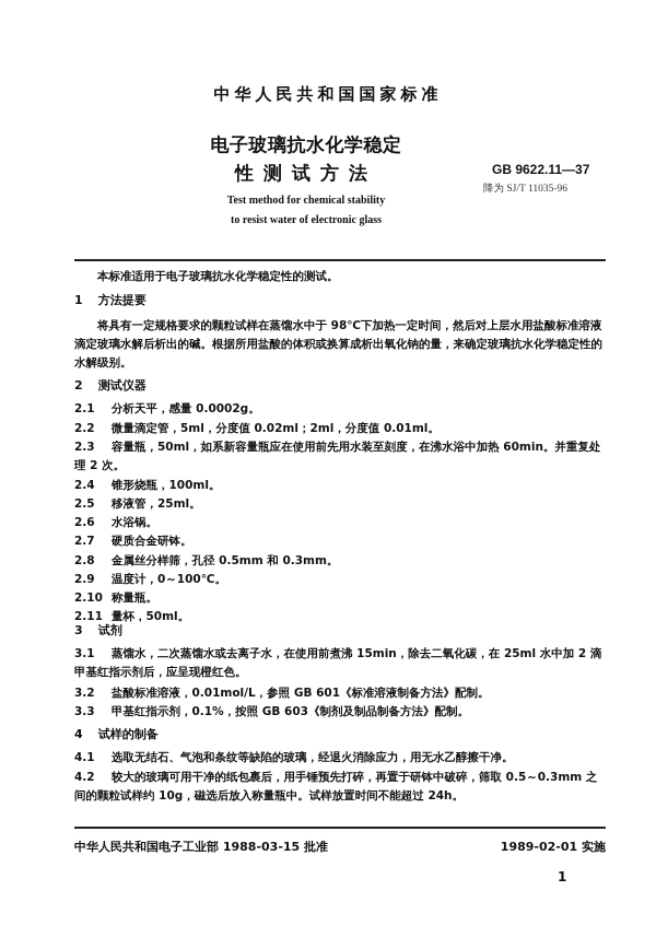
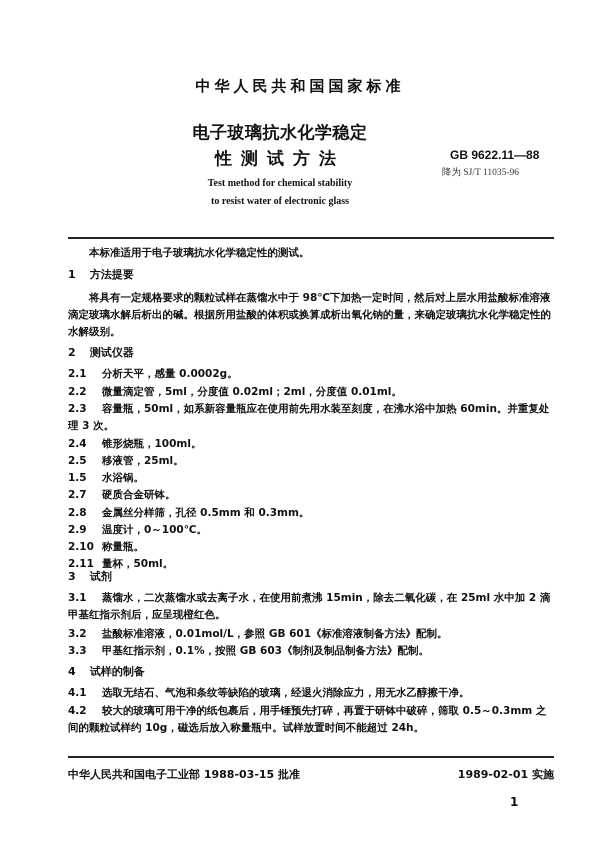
  中华人民共和国国家标准
  电子玻璃抗水化学稳定
  性测试方法
- GB 9622.11—37
+ GB 9622.11—88
  降为 SJ/T 11035-96
  Test method for chemical stability
  to resist water of electronic glass
  本标准适用于电子玻璃抗水化学稳定性的测试。
  1 方法提要
  将具有一定规格要求的颗粒试样在蒸馏水中于 98℃下加热一定时间，然后对上层水用盐酸标准溶液滴定玻璃水解后析出的碱。根据所用盐酸的体积或换算成析出氧化钠的量，来确定玻璃抗水化学稳定性的水解级别。
  2 测试仪器
  2.1 分析天平，感量 0.0002g。
  2.2 微量滴定管，5ml，分度值 0.02ml；2ml，分度值 0.01ml。
- 2.3 容量瓶，50ml，如系新容量瓶应在使用前先用水装至刻度，在沸水浴中加热 60min。并重复处理 2 次。
+ 2.3 容量瓶，50ml，如系新容量瓶应在使用前先用水装至刻度，在沸水浴中加热 60min。并重复处理 3 次。
  2.4 锥形烧瓶，100ml。
  2.5 移液管，25ml。
- 2.6 水浴锅。
+ 1.5 水浴锅。
  2.7 硬质合金研钵。
  2.8 金属丝分样筛，孔径 0.5mm 和 0.3mm。
  2.9 温度计，0～100℃。
  2.10 称量瓶。
  2.11 量杯，50ml。
  3 试剂
  3.1 蒸馏水，二次蒸馏水或去离子水，在使用前煮沸 15min，除去二氧化碳，在 25ml 水中加 2 滴甲基红指示剂后，应呈现橙红色。
  3.2 盐酸标准溶液，0.01mol/L，参照 GB 601《标准溶液制备方法》配制。
  3.3 甲基红指示剂，0.1%，按照 GB 603《制剂及制品制备方法》配制。
  4 试样的制备
  4.1 选取无结石、气泡和条纹等缺陷的玻璃，经退火消除应力，用无水乙醇擦干净。
  4.2 较大的玻璃可用干净的纸包裹后，用手锤预先打碎，再置于研钵中破碎，筛取 0.5～0.3mm 之间的颗粒试样约 10g，磁选后放入称量瓶中。试样放置时间不能超过 24h。
  中华人民共和国电子工业部 1988-03-15 批准
  1989-02-01 实施
  1
